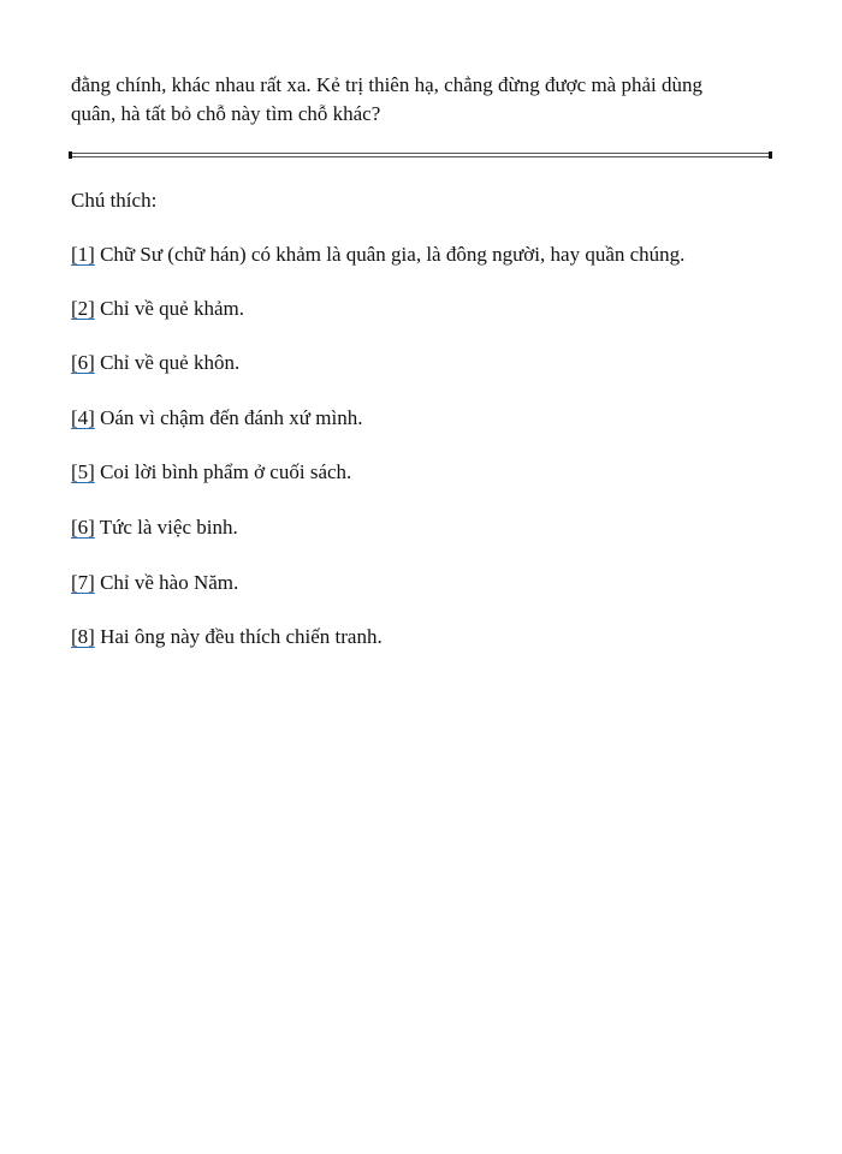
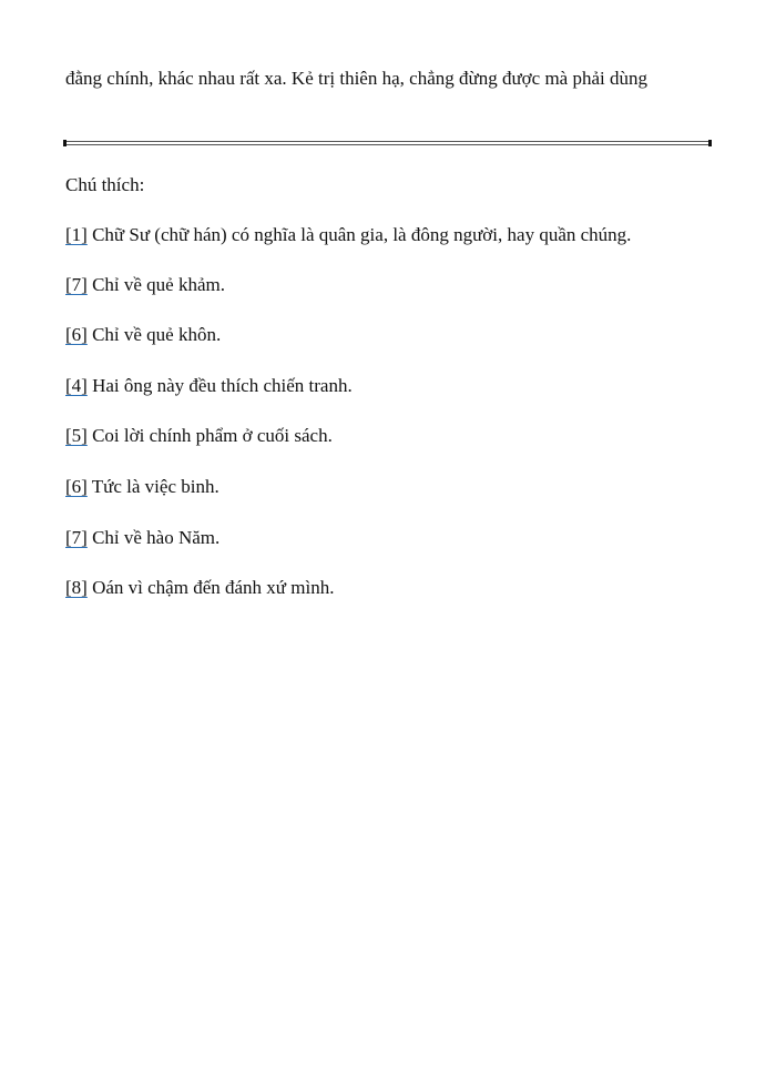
  đằng chính, khác nhau rất xa. Kẻ trị thiên hạ, chẳng đừng được mà phải dùng
- quân, hà tất bỏ chỗ này tìm chỗ khác?
  Chú thích:
- [1] Chữ Sư (chữ hán) có khảm là quân gia, là đông người, hay quần chúng.
+ [1] Chữ Sư (chữ hán) có nghĩa là quân gia, là đông người, hay quần chúng.
- [2] Chỉ về quẻ khảm.
+ [7] Chỉ về quẻ khảm.
  [6] Chỉ về quẻ khôn.
- [4] Oán vì chậm đến đánh xứ mình.
+ [4] Hai ông này đều thích chiến tranh.
- [5] Coi lời bình phẩm ở cuối sách.
+ [5] Coi lời chính phẩm ở cuối sách.
  [6] Tức là việc binh.
  [7] Chỉ về hào Năm.
- [8] Hai ông này đều thích chiến tranh.
+ [8] Oán vì chậm đến đánh xứ mình.
